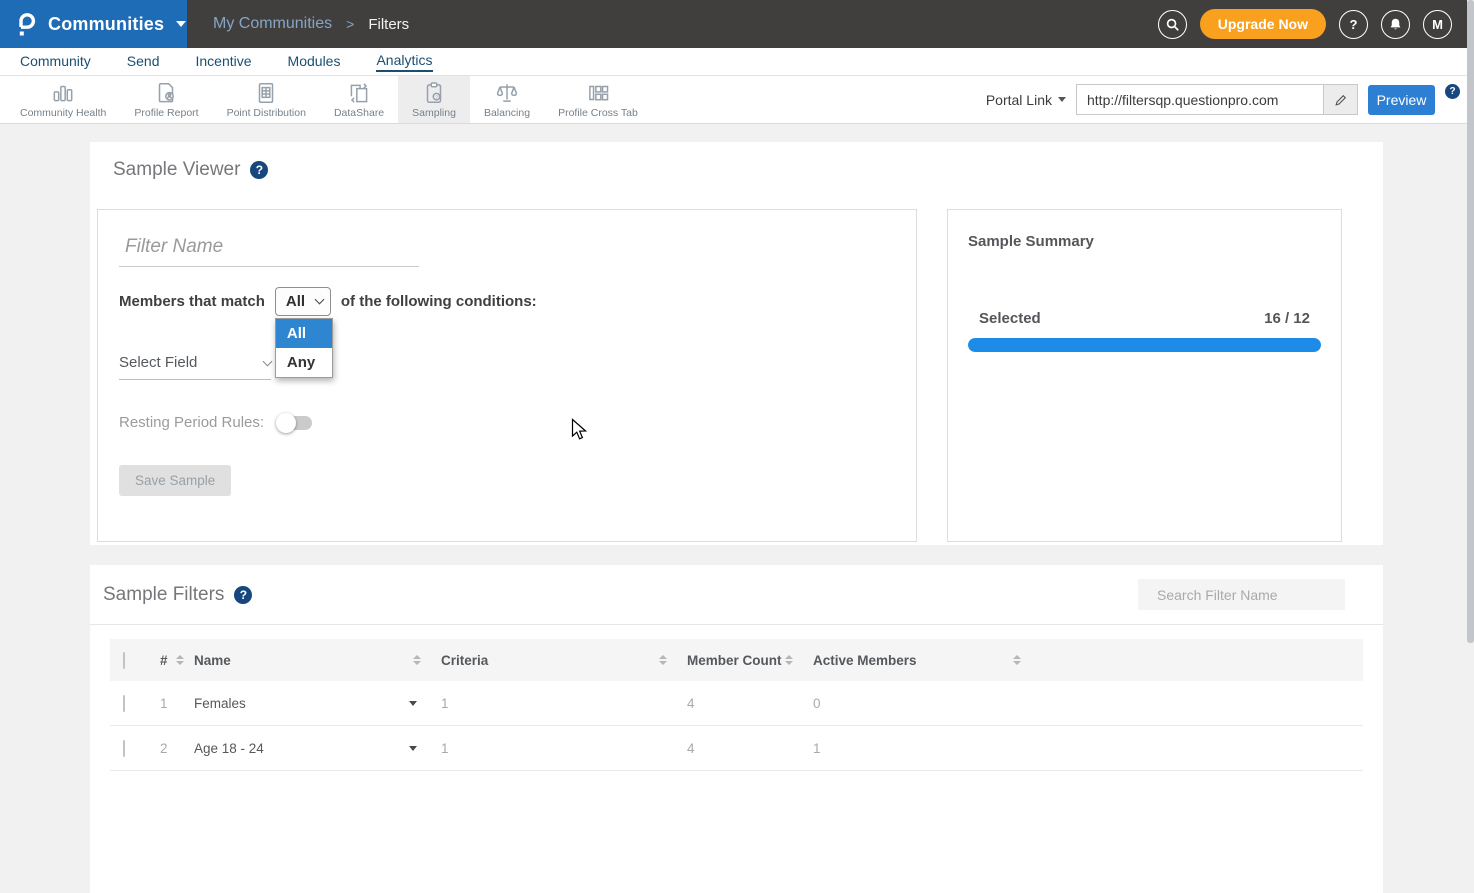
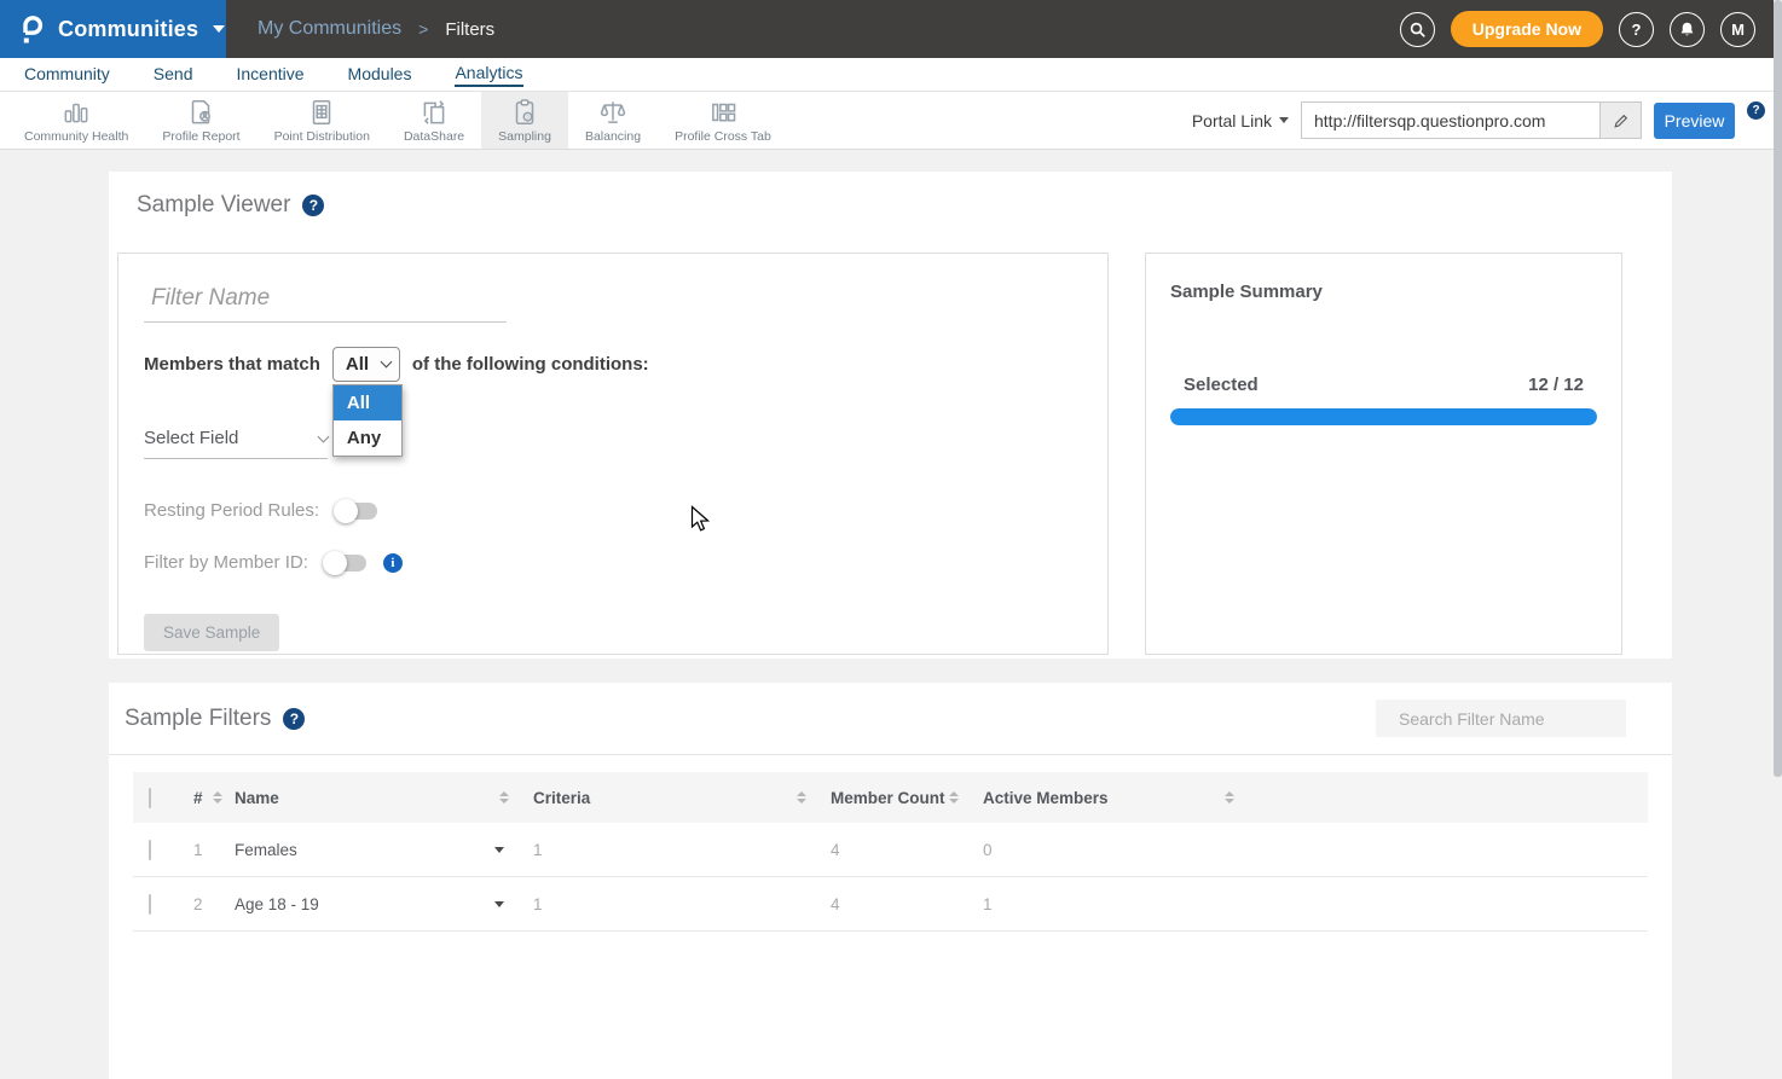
  Communities
  My Communities
  >
  Filters
  Upgrade Now
  ?
  M
  Community
  Send
  Incentive
  Modules
  Analytics
  Community Health
  Profile Report
  Point Distribution
  DataShare
  Sampling
  Balancing
  Profile Cross Tab
  Portal Link
  http://filtersqp.questionpro.com
  Preview
  ?
  Sample Viewer
  ?
  Filter Name
  Members that match
  All
  All
  Any
  of the following conditions:
  Select Field
  Resting Period Rules:
+ Filter by Member ID:
+ i
  Save Sample
  Sample Summary
  Selected
- 16 / 12
+ 12 / 12
  Sample Filters
  ?
  Search Filter Name
  #
  Name
  Criteria
  Member Count
  Active Members
  1
  Females
  1
  4
  0
  2
- Age 18 - 24
+ Age 18 - 19
  1
  4
  1
